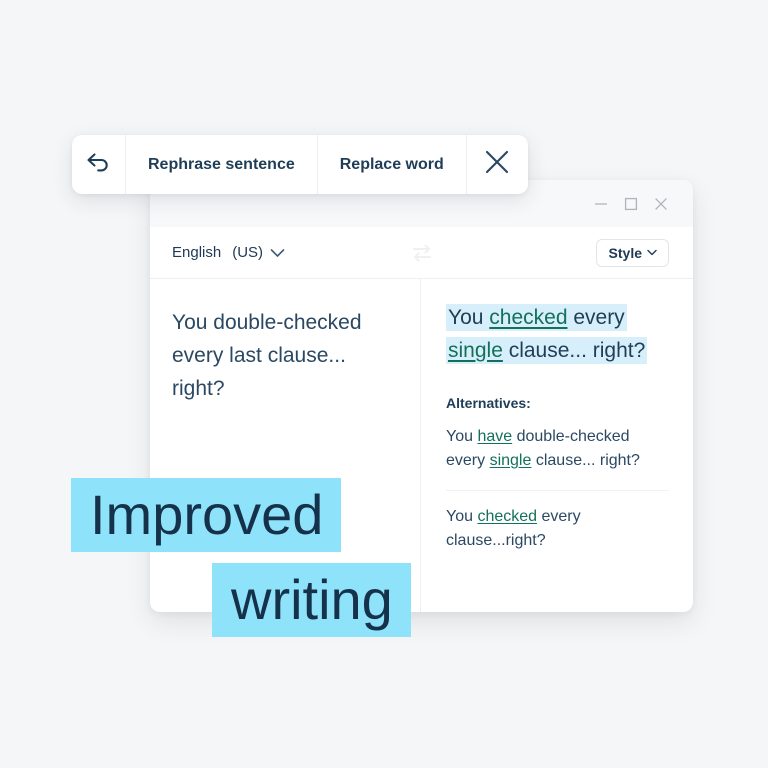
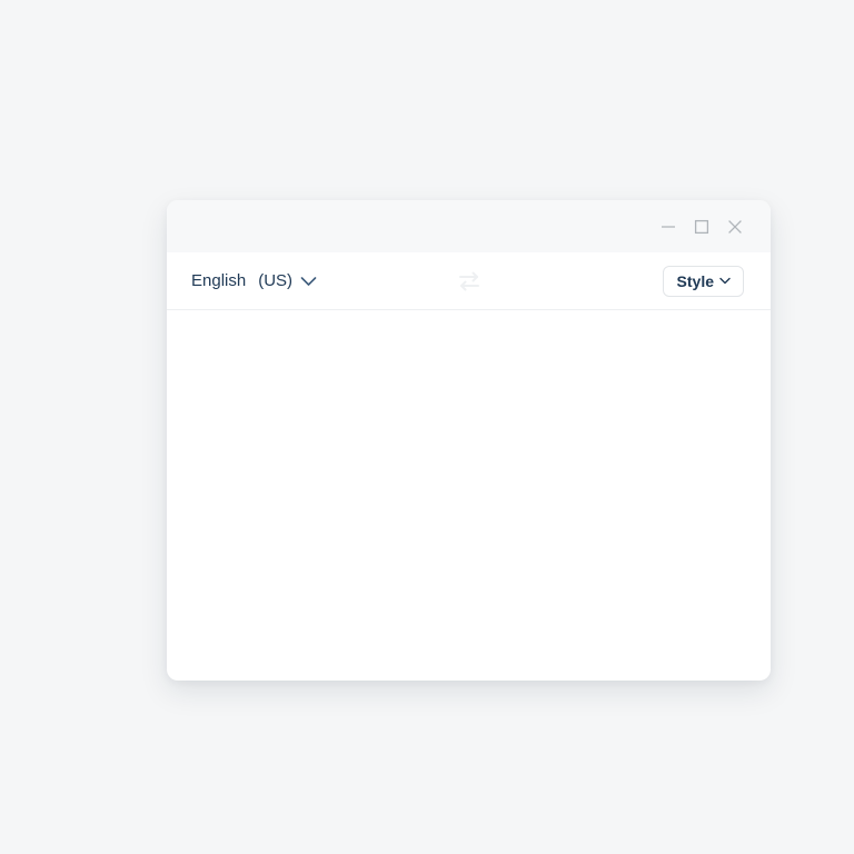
  English
  (US)
  Style
- You double-checked every last clause... right?
- You checked every single clause... right?
- Alternatives:
- You have double-checked every single clause... right?
- You checked every clause...right?
- Rephrase sentence
- Replace word
- Improved
- writing
